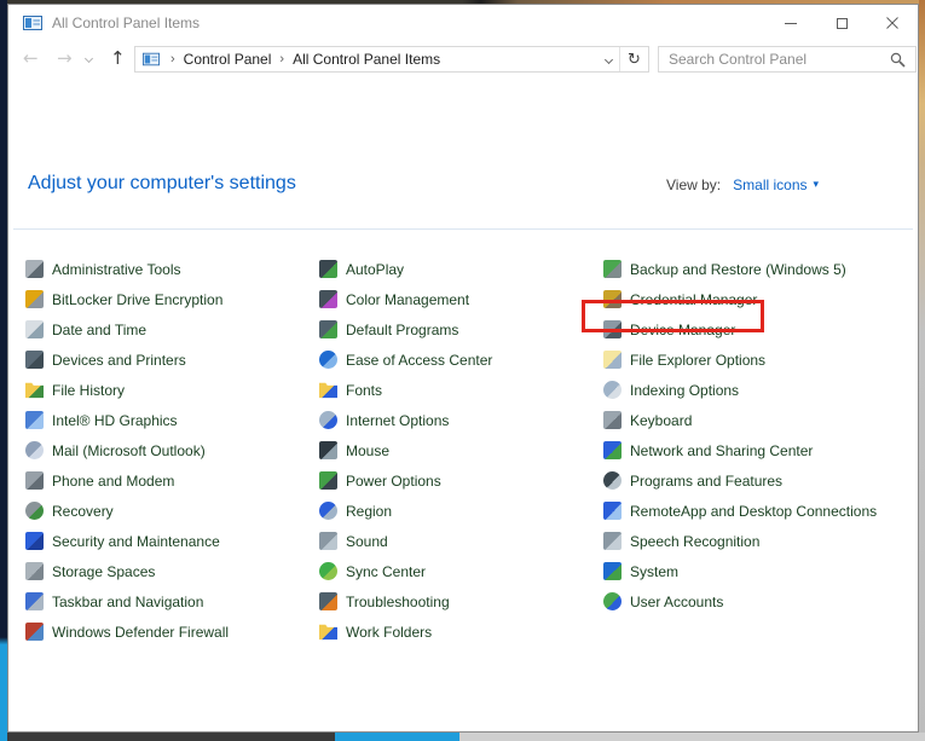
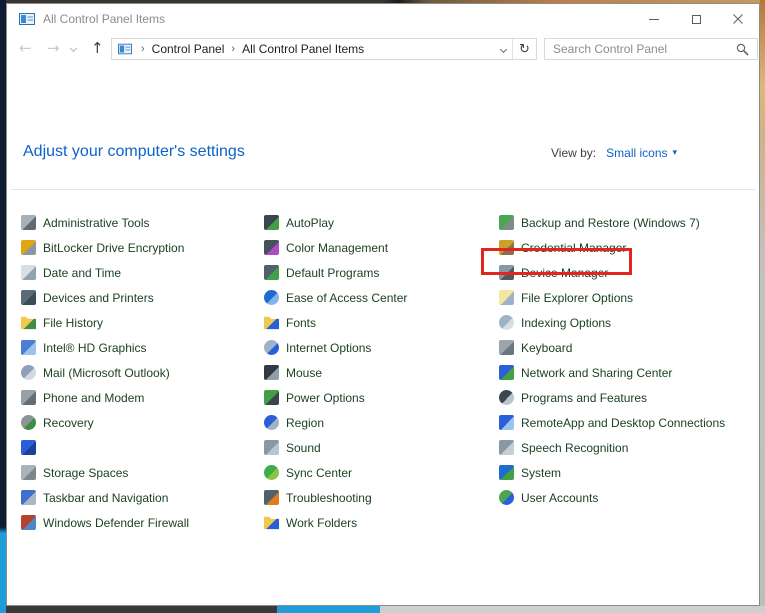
  All Control Panel Items
  ←
  →
  ↑
  ›
  Control Panel
  ›
  All Control Panel Items
  ↻
  Search Control Panel
  Adjust your computer's settings
  View by:
  Small icons
  ▾
  Administrative Tools
  BitLocker Drive Encryption
  Date and Time
  Devices and Printers
  File History
  Intel® HD Graphics
  Mail (Microsoft Outlook)
  Phone and Modem
  Recovery
- Security and Maintenance
  Storage Spaces
  Taskbar and Navigation
  Windows Defender Firewall
  AutoPlay
  Color Management
  Default Programs
  Ease of Access Center
  Fonts
  Internet Options
  Mouse
  Power Options
  Region
  Sound
  Sync Center
  Troubleshooting
  Work Folders
- Backup and Restore (Windows 5)
+ Backup and Restore (Windows 7)
  Credential Manager
  Device Manager
  File Explorer Options
  Indexing Options
  Keyboard
  Network and Sharing Center
  Programs and Features
  RemoteApp and Desktop Connections
  Speech Recognition
  System
  User Accounts
